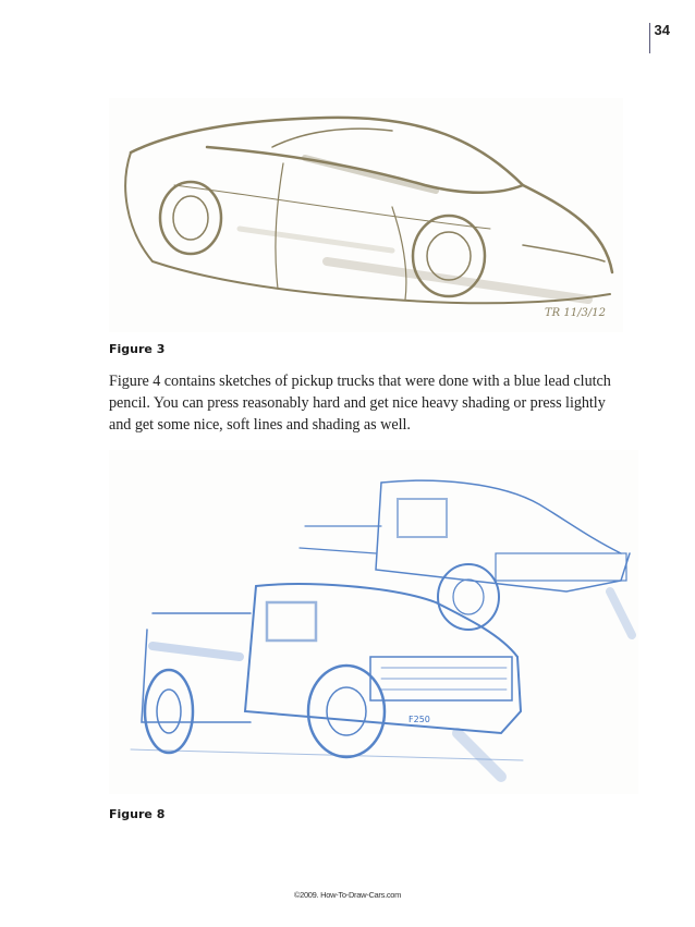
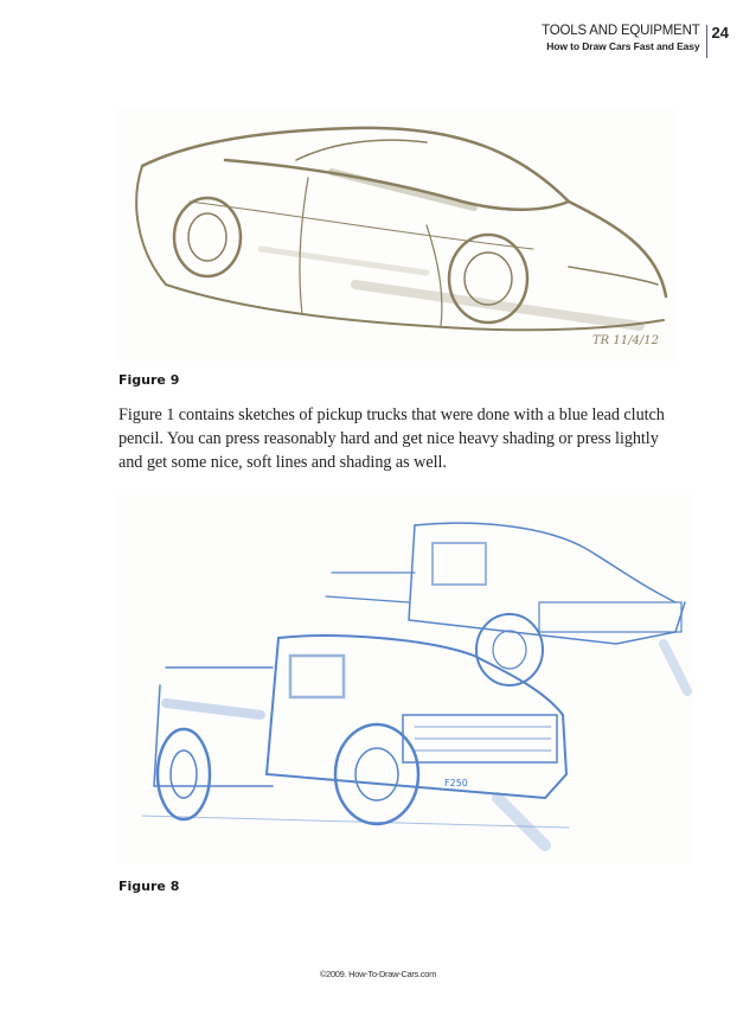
+ TOOLS AND EQUIPMENT
+ How to Draw Cars Fast and Easy
- 34
+ 24
- TR 11/3/12
+ TR 11/4/12
- Figure 3
+ Figure 9
- Figure 4 contains sketches of pickup trucks that were done with a blue lead clutch pencil. You can press reasonably hard and get nice heavy shading or press lightly and get some nice, soft lines and shading as well.
+ Figure 1 contains sketches of pickup trucks that were done with a blue lead clutch pencil. You can press reasonably hard and get nice heavy shading or press lightly and get some nice, soft lines and shading as well.
  F250
  Figure 8
  ©2009. How-To-Draw-Cars.com
